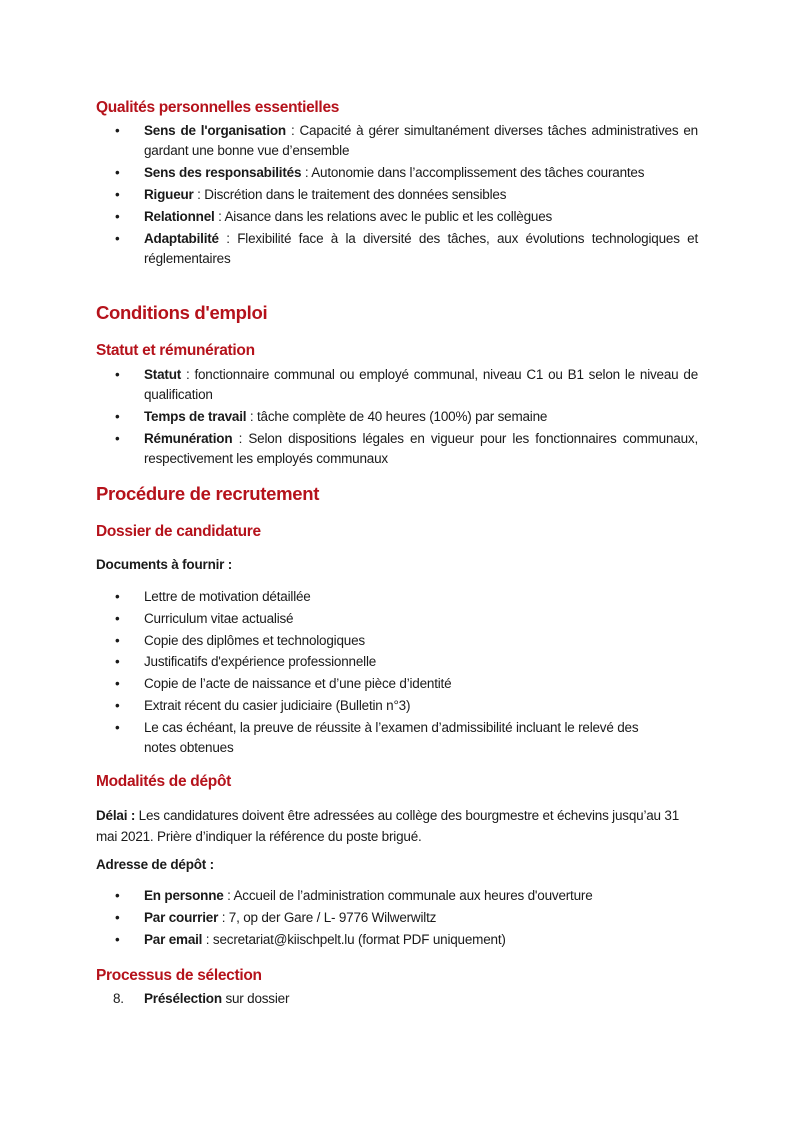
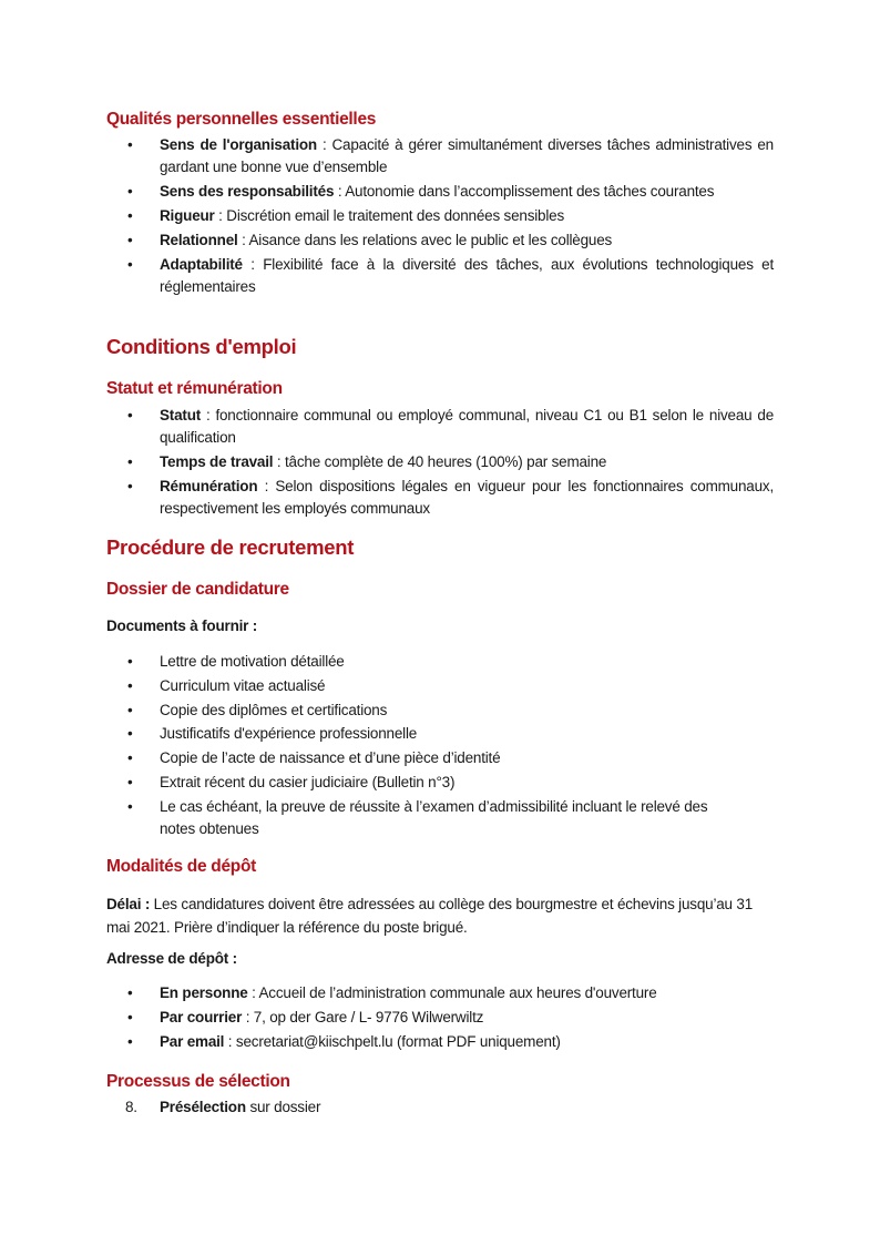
  Qualités personnelles essentielles
  •
  Sens de l'organisation : Capacité à gérer simultanément diverses tâches administratives en gardant une bonne vue d’ensemble
  •
  Sens des responsabilités : Autonomie dans l’accomplissement des tâches courantes
  •
- Rigueur : Discrétion dans le traitement des données sensibles
+ Rigueur : Discrétion email le traitement des données sensibles
  •
  Relationnel : Aisance dans les relations avec le public et les collègues
  •
  Adaptabilité : Flexibilité face à la diversité des tâches, aux évolutions technologiques et réglementaires
  Conditions d'emploi
  Statut et rémunération
  •
  Statut : fonctionnaire communal ou employé communal, niveau C1 ou B1 selon le niveau de qualification
  •
  Temps de travail : tâche complète de 40 heures (100%) par semaine
  •
  Rémunération : Selon dispositions légales en vigueur pour les fonctionnaires communaux, respectivement les employés communaux
  Procédure de recrutement
  Dossier de candidature
  Documents à fournir :
  •
  Lettre de motivation détaillée
  •
  Curriculum vitae actualisé
  •
- Copie des diplômes et technologiques
+ Copie des diplômes et certifications
  •
  Justificatifs d'expérience professionnelle
  •
  Copie de l’acte de naissance et d’une pièce d’identité
  •
  Extrait récent du casier judiciaire (Bulletin n°3)
  •
  Le cas échéant, la preuve de réussite à l’examen d’admissibilité incluant le relevé des notes obtenues
  Modalités de dépôt
  Délai : Les candidatures doivent être adressées au collège des bourgmestre et échevins jusqu’au 31 mai 2021. Prière d’indiquer la référence du poste brigué.
  Adresse de dépôt :
  •
  En personne : Accueil de l’administration communale aux heures d'ouverture
  •
  Par courrier : 7, op der Gare / L- 9776 Wilwerwiltz
  •
  Par email : secretariat@kiischpelt.lu (format PDF uniquement)
  Processus de sélection
  8.
  Présélection sur dossier
